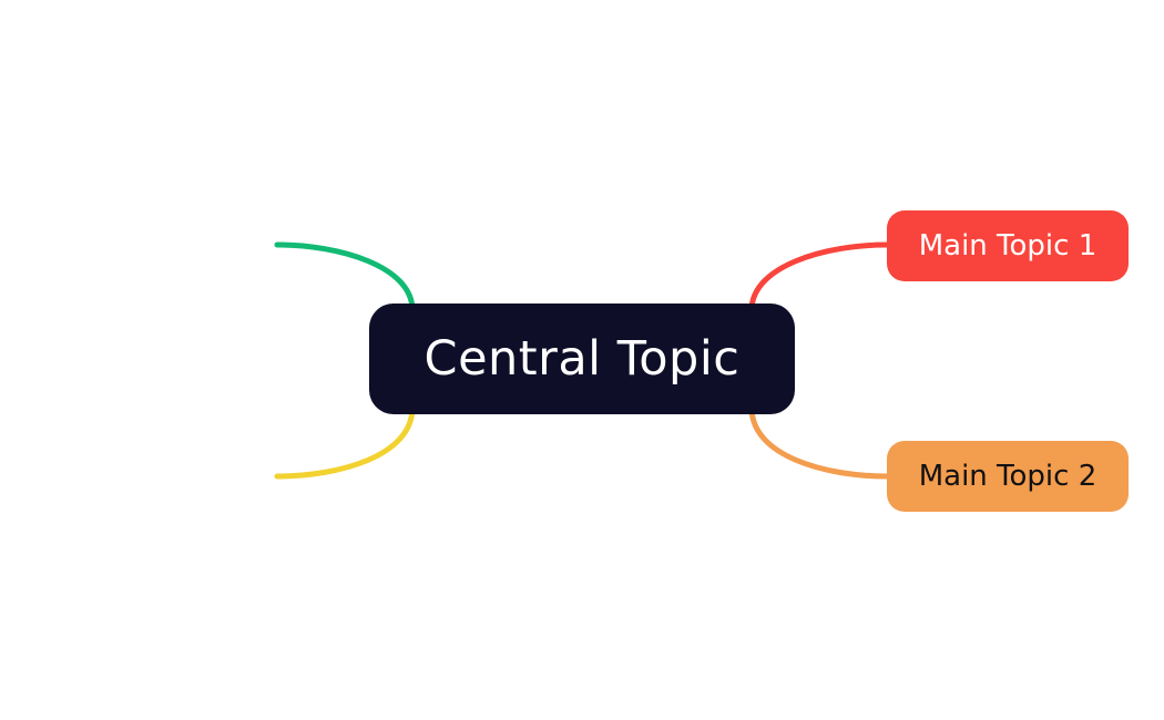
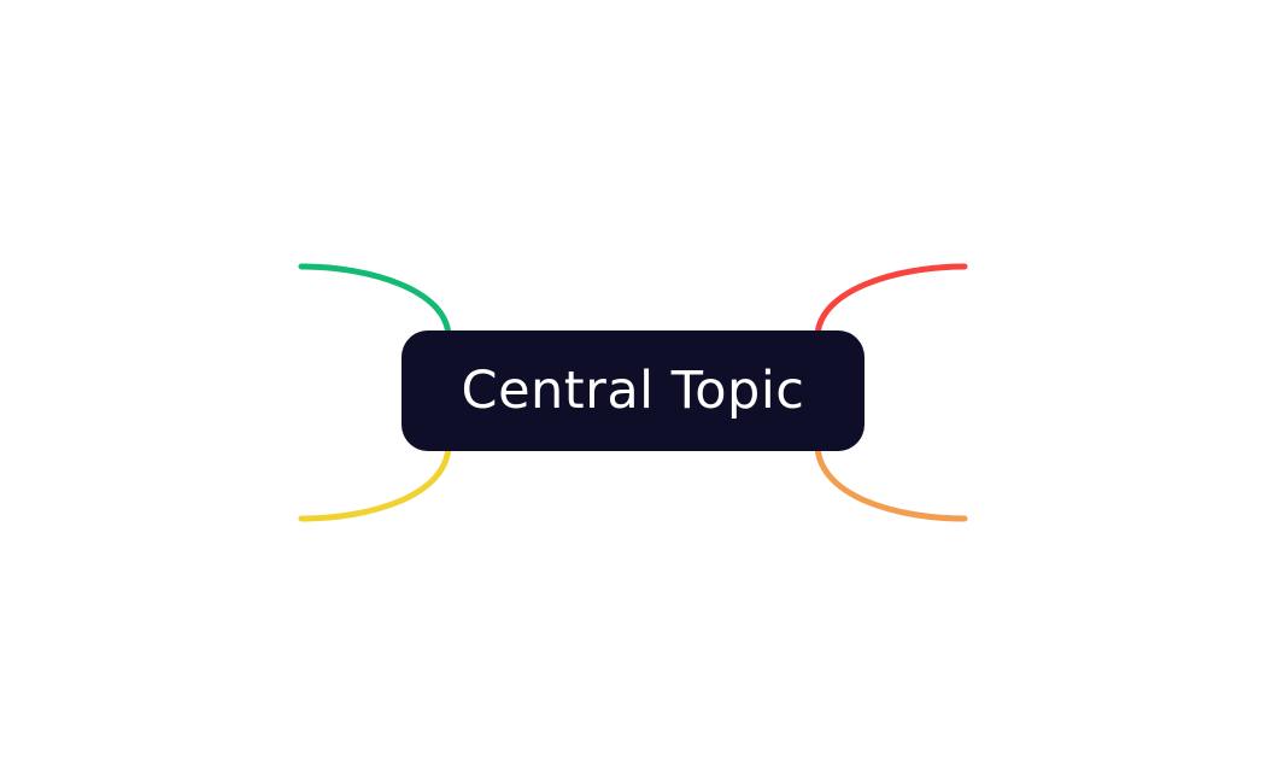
  Central Topic
- Main Topic 1
- Main Topic 2
